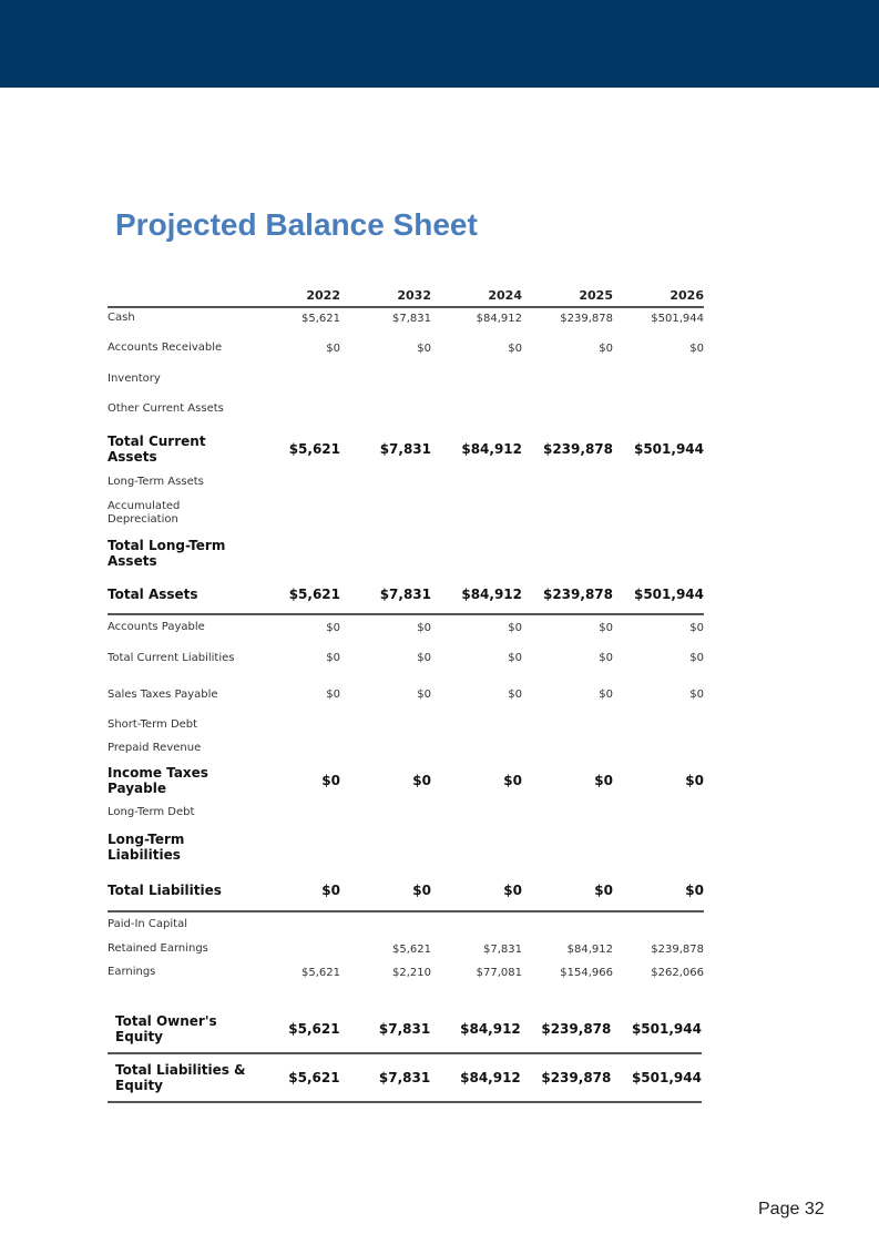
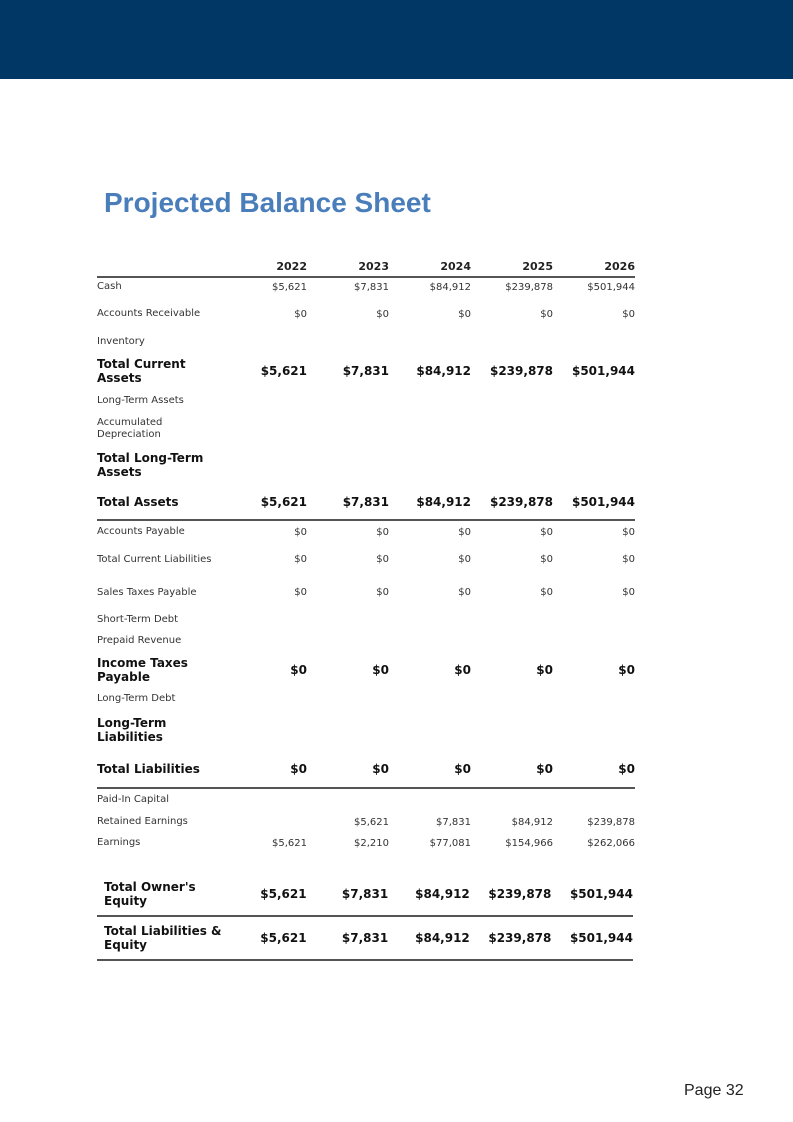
  Projected Balance Sheet
  2022
- 2032
+ 2023
  2024
  2025
  2026
  Cash
  $5,621
  $7,831
  $84,912
  $239,878
  $501,944
  Accounts Receivable
  $0
  $0
  $0
  $0
  $0
  Inventory
- Other Current Assets
  Total Current Assets
  $5,621
  $7,831
  $84,912
  $239,878
  $501,944
  Long-Term Assets
  Accumulated Depreciation
  Total Long-Term Assets
  Total Assets
  $5,621
  $7,831
  $84,912
  $239,878
  $501,944
  Accounts Payable
  $0
  $0
  $0
  $0
  $0
  Total Current Liabilities
  $0
  $0
  $0
  $0
  $0
  Sales Taxes Payable
  $0
  $0
  $0
  $0
  $0
  Short-Term Debt
  Prepaid Revenue
  Income Taxes Payable
  $0
  $0
  $0
  $0
  $0
  Long-Term Debt
  Long-Term Liabilities
  Total Liabilities
  $0
  $0
  $0
  $0
  $0
  Paid-In Capital
  Retained Earnings
  $5,621
  $7,831
  $84,912
  $239,878
  Earnings
  $5,621
  $2,210
  $77,081
  $154,966
  $262,066
  Total Owner's Equity
  $5,621
  $7,831
  $84,912
  $239,878
  $501,944
  Total Liabilities & Equity
  $5,621
  $7,831
  $84,912
  $239,878
  $501,944
  Page 32
